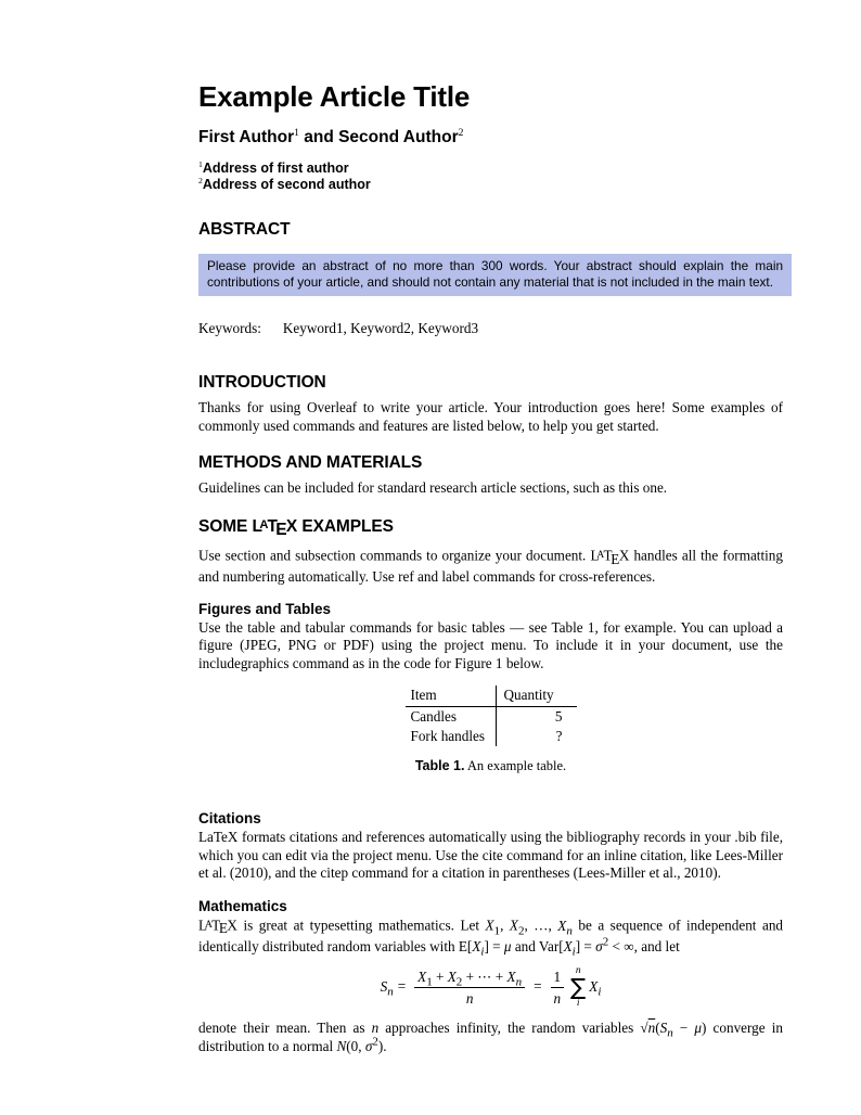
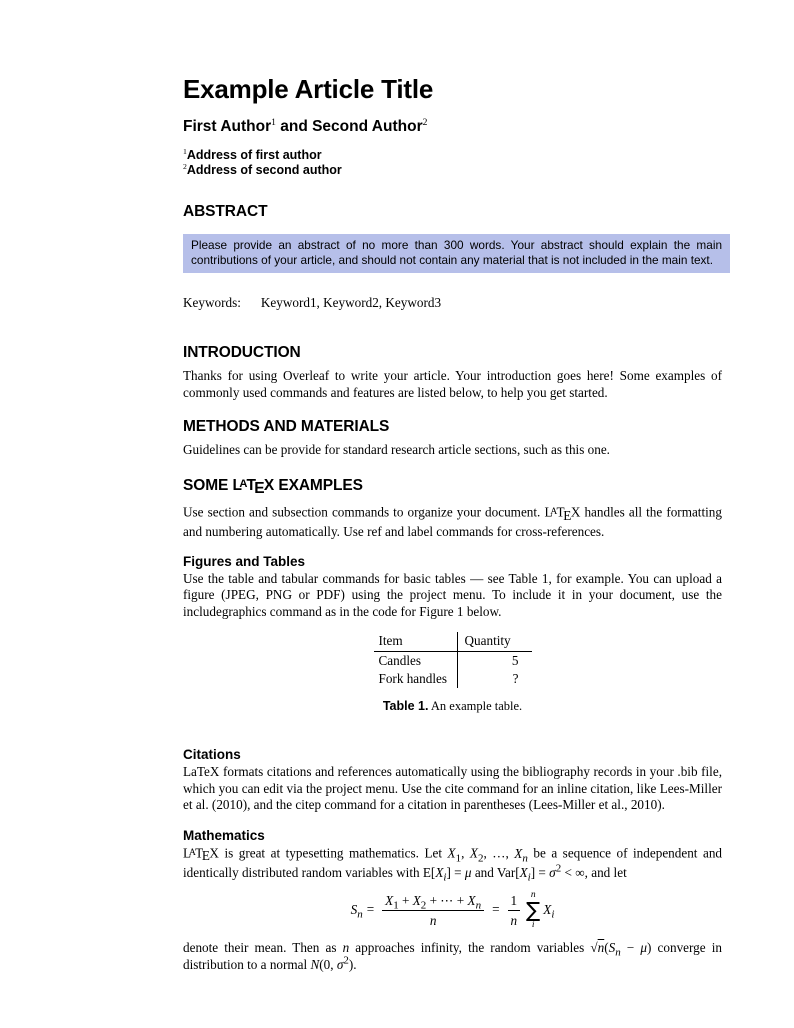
  Example Article Title
  First Author1 and Second Author2
  1Address of first author
  2Address of second author
  ABSTRACT
  Please provide an abstract of no more than 300 words. Your abstract should explain the main contributions of your article, and should not contain any material that is not included in the main text.
  Keywords: Keyword1, Keyword2, Keyword3
  INTRODUCTION
  Thanks for using Overleaf to write your article. Your introduction goes here! Some examples of commonly used commands and features are listed below, to help you get started.
  METHODS AND MATERIALS
- Guidelines can be included for standard research article sections, such as this one.
+ Guidelines can be provide for standard research article sections, such as this one.
  SOME LATEX EXAMPLES
  Use section and subsection commands to organize your document. LATEX handles all the formatting and numbering automatically. Use ref and label commands for cross-references.
  Figures and Tables
  Use the table and tabular commands for basic tables — see Table 1, for example. You can upload a figure (JPEG, PNG or PDF) using the project menu. To include it in your document, use the includegraphics command as in the code for Figure 1 below.
  Item	Quantity
  Candles	5
  Fork handles	?
  Table 1. An example table.
  Citations
  LaTeX formats citations and references automatically using the bibliography records in your .bib file, which you can edit via the project menu. Use the cite command for an inline citation, like Lees-Miller et al. (2010), and the citep command for a citation in parentheses (Lees-Miller et al., 2010).
  Mathematics
  LATEX is great at typesetting mathematics. Let X1, X2, …, Xn be a sequence of independent and identically distributed random variables with E[Xi] = μ and Var[Xi] = σ2 < ∞, and let
  Sn =
  X1 + X2 + ⋯ + Xn
  n
  =
  1
  n
  n
  ∑
  i
  Xi
  denote their mean. Then as n approaches infinity, the random variables √n(Sn − μ) converge in distribution to a normal N(0, σ2).
